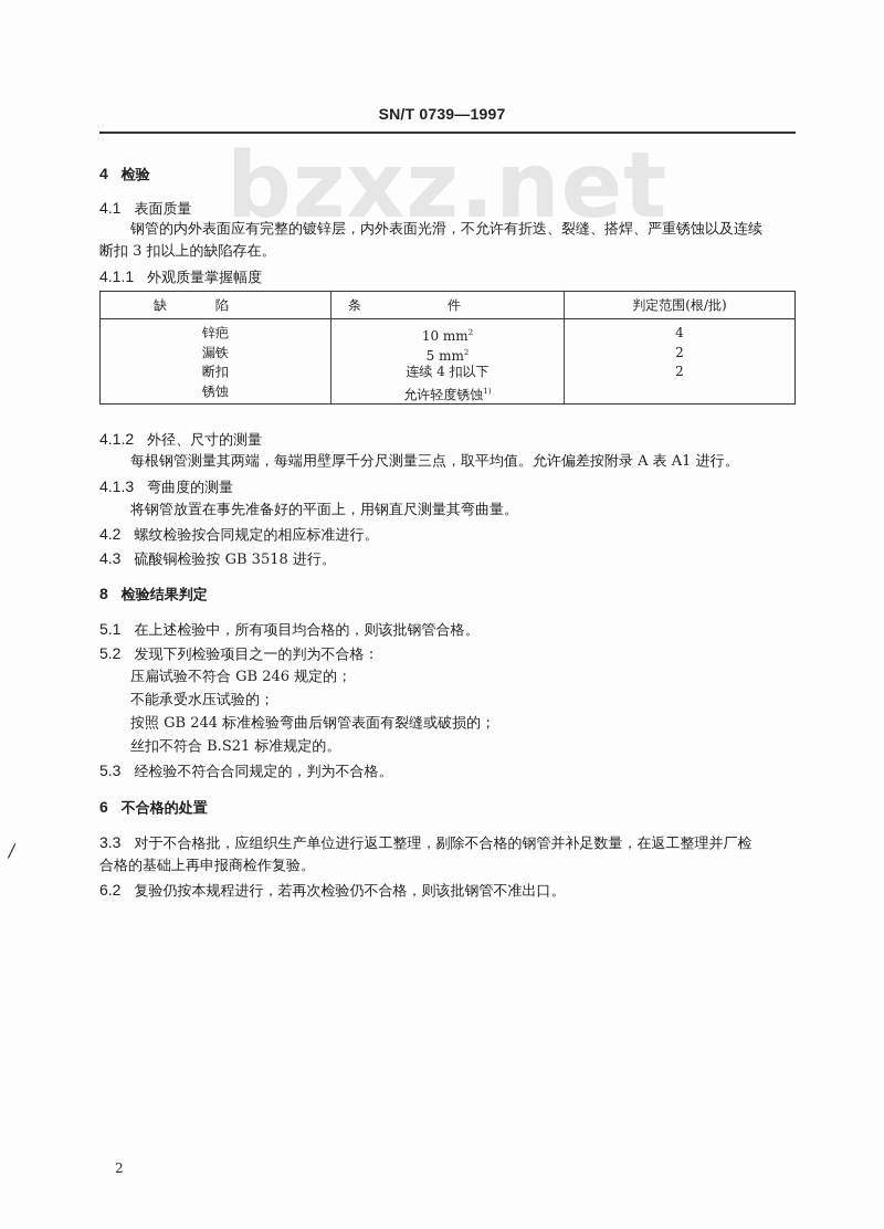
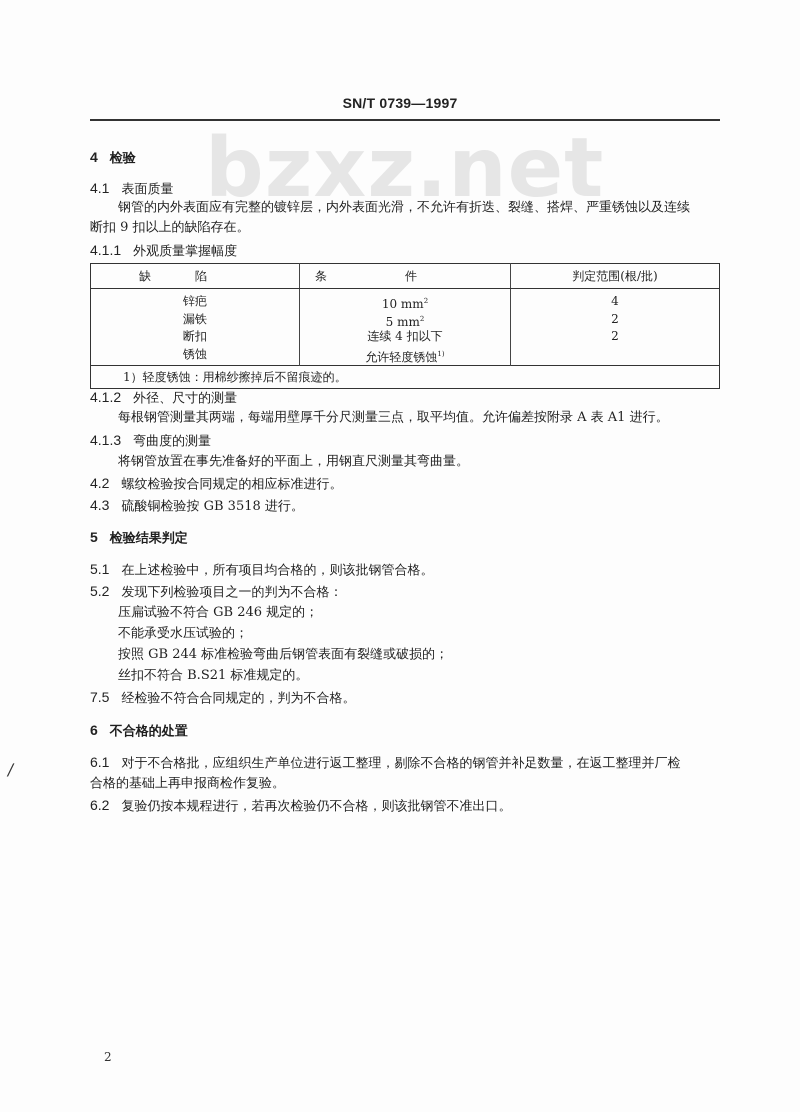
  SN/T 0739—1997
  bzxz.net
  4 检验
  4.1 表面质量
  钢管的内外表面应有完整的镀锌层，内外表面光滑，不允许有折迭、裂缝、搭焊、严重锈蚀以及连续
- 断扣 3 扣以上的缺陷存在。
+ 断扣 9 扣以上的缺陷存在。
  4.1.1 外观质量掌握幅度
  缺陷	条件	判定范围(根/批)
  锌疤 漏铁 断扣 锈蚀	10 mm2 5 mm2 连续 4 扣以下 允许轻度锈蚀1)	4 2 2
+ 1）轻度锈蚀：用棉纱擦掉后不留痕迹的。
  4.1.2 外径、尺寸的测量
  每根钢管测量其两端，每端用壁厚千分尺测量三点，取平均值。允许偏差按附录 A 表 A1 进行。
  4.1.3 弯曲度的测量
  将钢管放置在事先准备好的平面上，用钢直尺测量其弯曲量。
  4.2 螺纹检验按合同规定的相应标准进行。
  4.3 硫酸铜检验按 GB 3518 进行。
- 8 检验结果判定
+ 5 检验结果判定
  5.1 在上述检验中，所有项目均合格的，则该批钢管合格。
  5.2 发现下列检验项目之一的判为不合格：
  压扁试验不符合 GB 246 规定的；
  不能承受水压试验的；
  按照 GB 244 标准检验弯曲后钢管表面有裂缝或破损的；
  丝扣不符合 B.S21 标准规定的。
- 5.3 经检验不符合合同规定的，判为不合格。
+ 7.5 经检验不符合合同规定的，判为不合格。
  6 不合格的处置
- 3.3 对于不合格批，应组织生产单位进行返工整理，剔除不合格的钢管并补足数量，在返工整理并厂检
+ 6.1 对于不合格批，应组织生产单位进行返工整理，剔除不合格的钢管并补足数量，在返工整理并厂检
  合格的基础上再申报商检作复验。
  6.2 复验仍按本规程进行，若再次检验仍不合格，则该批钢管不准出口。
  2
